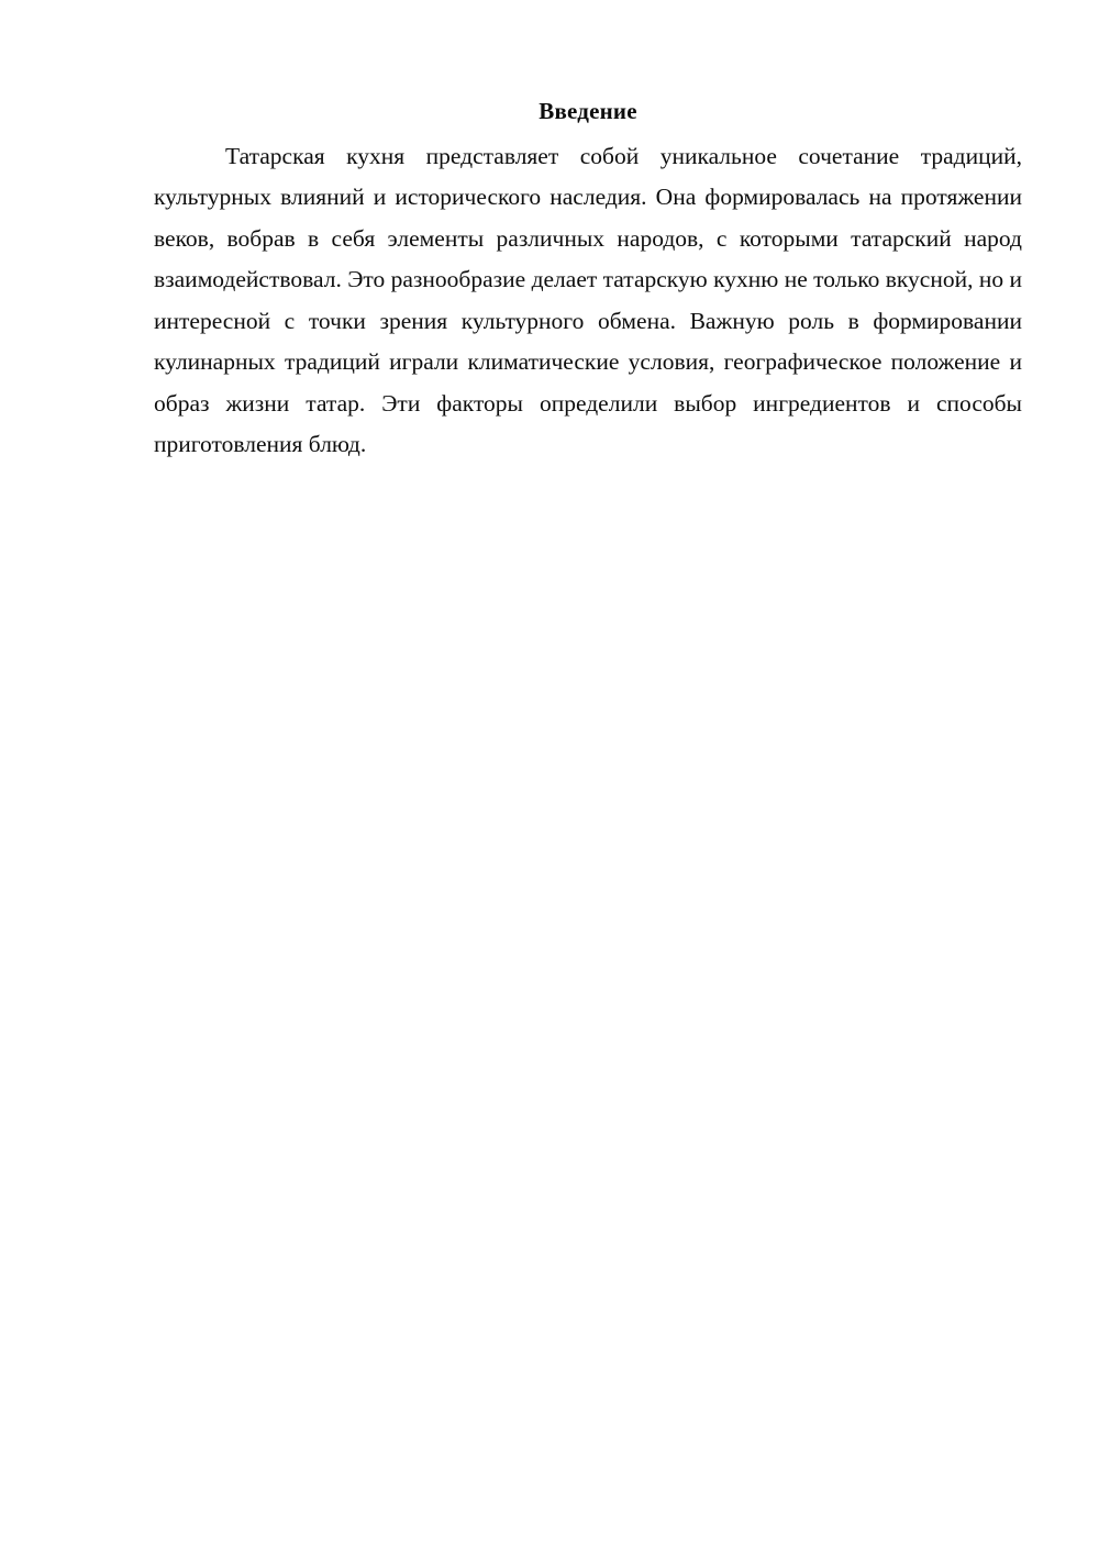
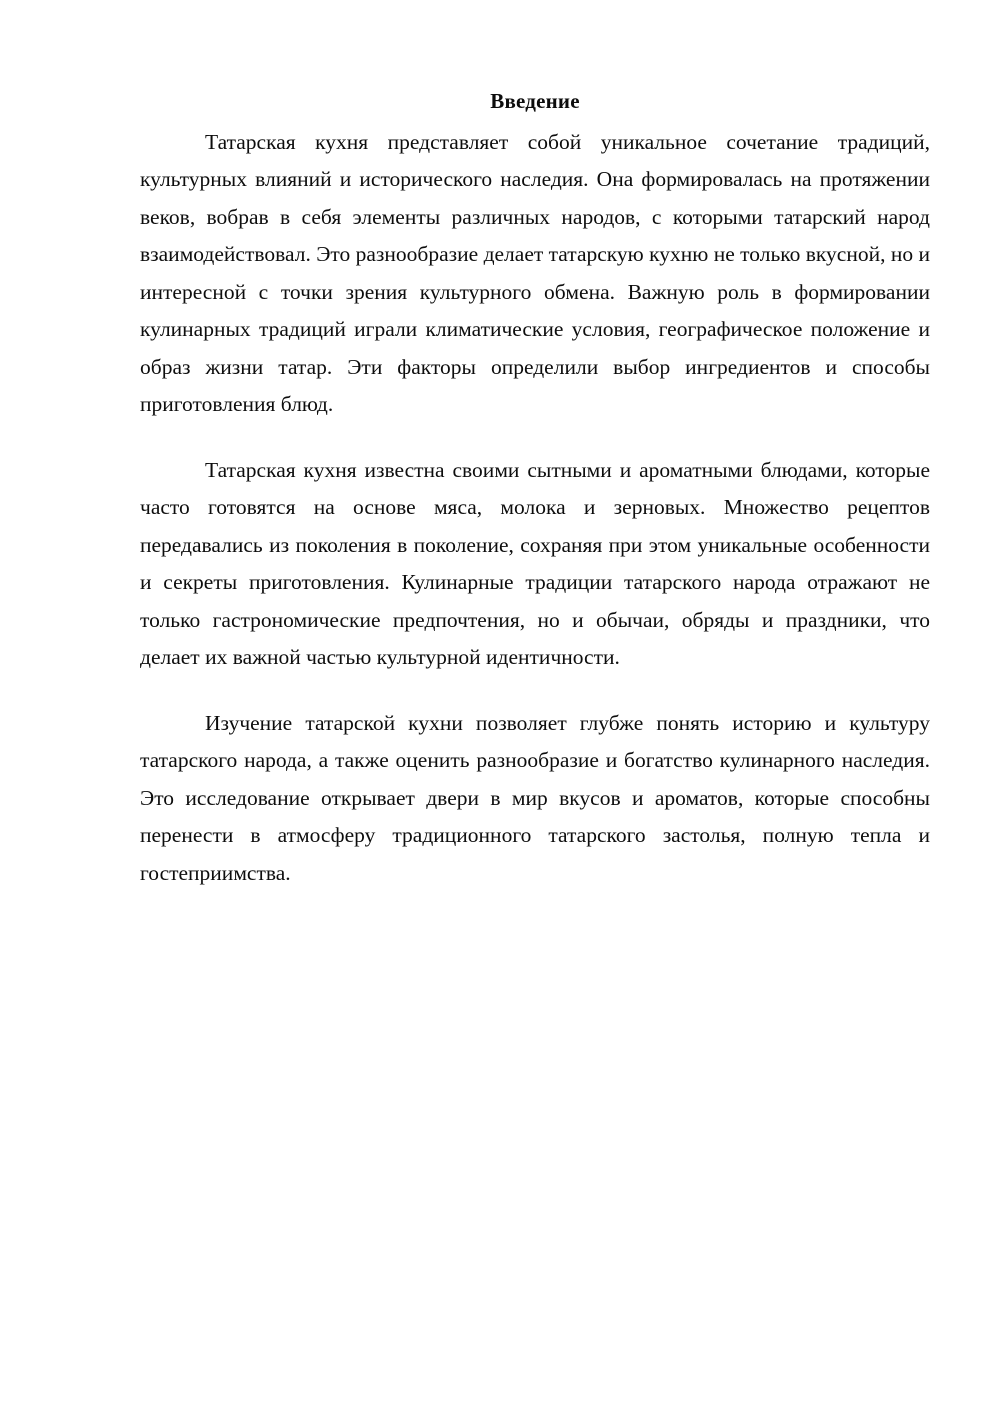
  Введение
  Татарская кухня представляет собой уникальное сочетание традиций, культурных влияний и исторического наследия. Она формировалась на протяжении веков, вобрав в себя элементы различных народов, с которыми татарский народ взаимодействовал. Это разнообразие делает татарскую кухню не только вкусной, но и интересной с точки зрения культурного обмена. Важную роль в формировании кулинарных традиций играли климатические условия, географическое положение и образ жизни татар. Эти факторы определили выбор ингредиентов и способы приготовления блюд.
+ Татарская кухня известна своими сытными и ароматными блюдами, которые часто готовятся на основе мяса, молока и зерновых. Множество рецептов передавались из поколения в поколение, сохраняя при этом уникальные особенности и секреты приготовления. Кулинарные традиции татарского народа отражают не только гастрономические предпочтения, но и обычаи, обряды и праздники, что делает их важной частью культурной идентичности.
+ Изучение татарской кухни позволяет глубже понять историю и культуру татарского народа, а также оценить разнообразие и богатство кулинарного наследия. Это исследование открывает двери в мир вкусов и ароматов, которые способны перенести в атмосферу традиционного татарского застолья, полную тепла и гостеприимства.
